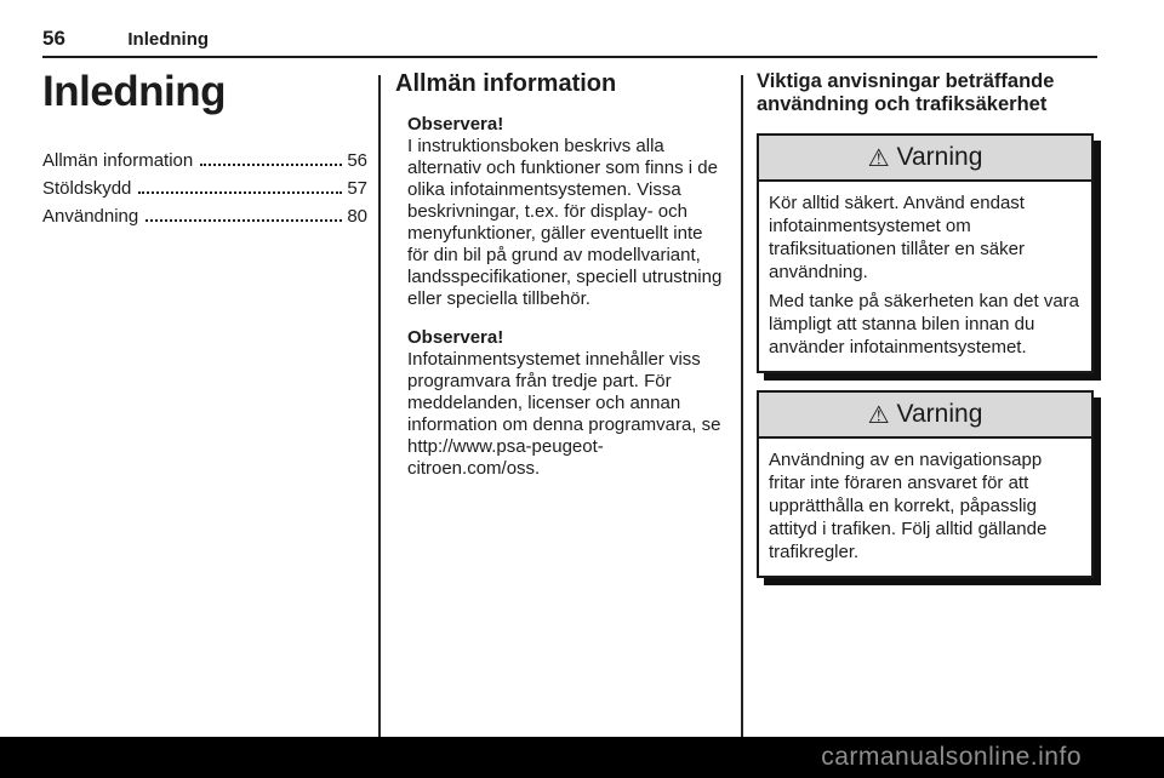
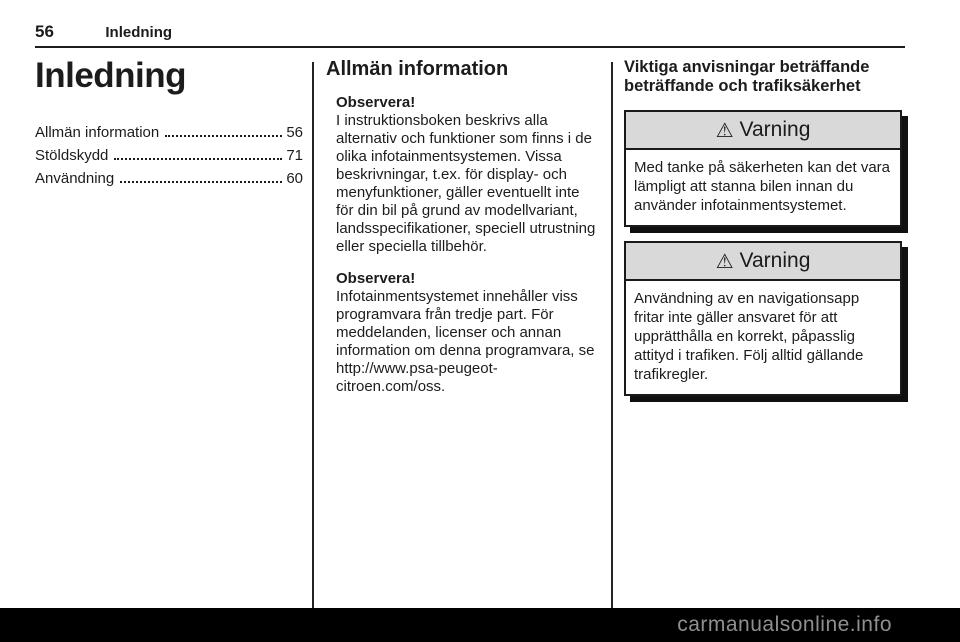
  56 Inledning
  Inledning
  Allmän information
  56
  Stöldskydd
- 57
+ 71
  Användning
- 80
+ 60
  Allmän information
  Observera!
  I instruktionsboken beskrivs alla alternativ och funktioner som finns i de olika infotainmentsystemen. Vissa beskrivningar, t.ex. för display- och menyfunktioner, gäller eventuellt inte för din bil på grund av modellvariant, landsspecifikationer, speciell utrustning eller speciella tillbehör.
  Observera!
  Infotainmentsystemet innehåller viss programvara från tredje part. För meddelanden, licenser och annan information om denna programvara, se http://www.psa-peugeot-citroen.com/oss.
- Viktiga anvisningar beträffande användning och trafiksäkerhet
+ Viktiga anvisningar beträffande beträffande och trafiksäkerhet
  ⚠
  Varning
- Kör alltid säkert. Använd endast infotainmentsystemet om trafiksituationen tillåter en säker användning.
  Med tanke på säkerheten kan det vara lämpligt att stanna bilen innan du använder infotainmentsystemet.
  ⚠
  Varning
- Användning av en navigationsapp fritar inte föraren ansvaret för att upprätthålla en korrekt, påpasslig attityd i trafiken. Följ alltid gällande trafikregler.
+ Användning av en navigationsapp fritar inte gäller ansvaret för att upprätthålla en korrekt, påpasslig attityd i trafiken. Följ alltid gällande trafikregler.
  carmanualsonline.info
